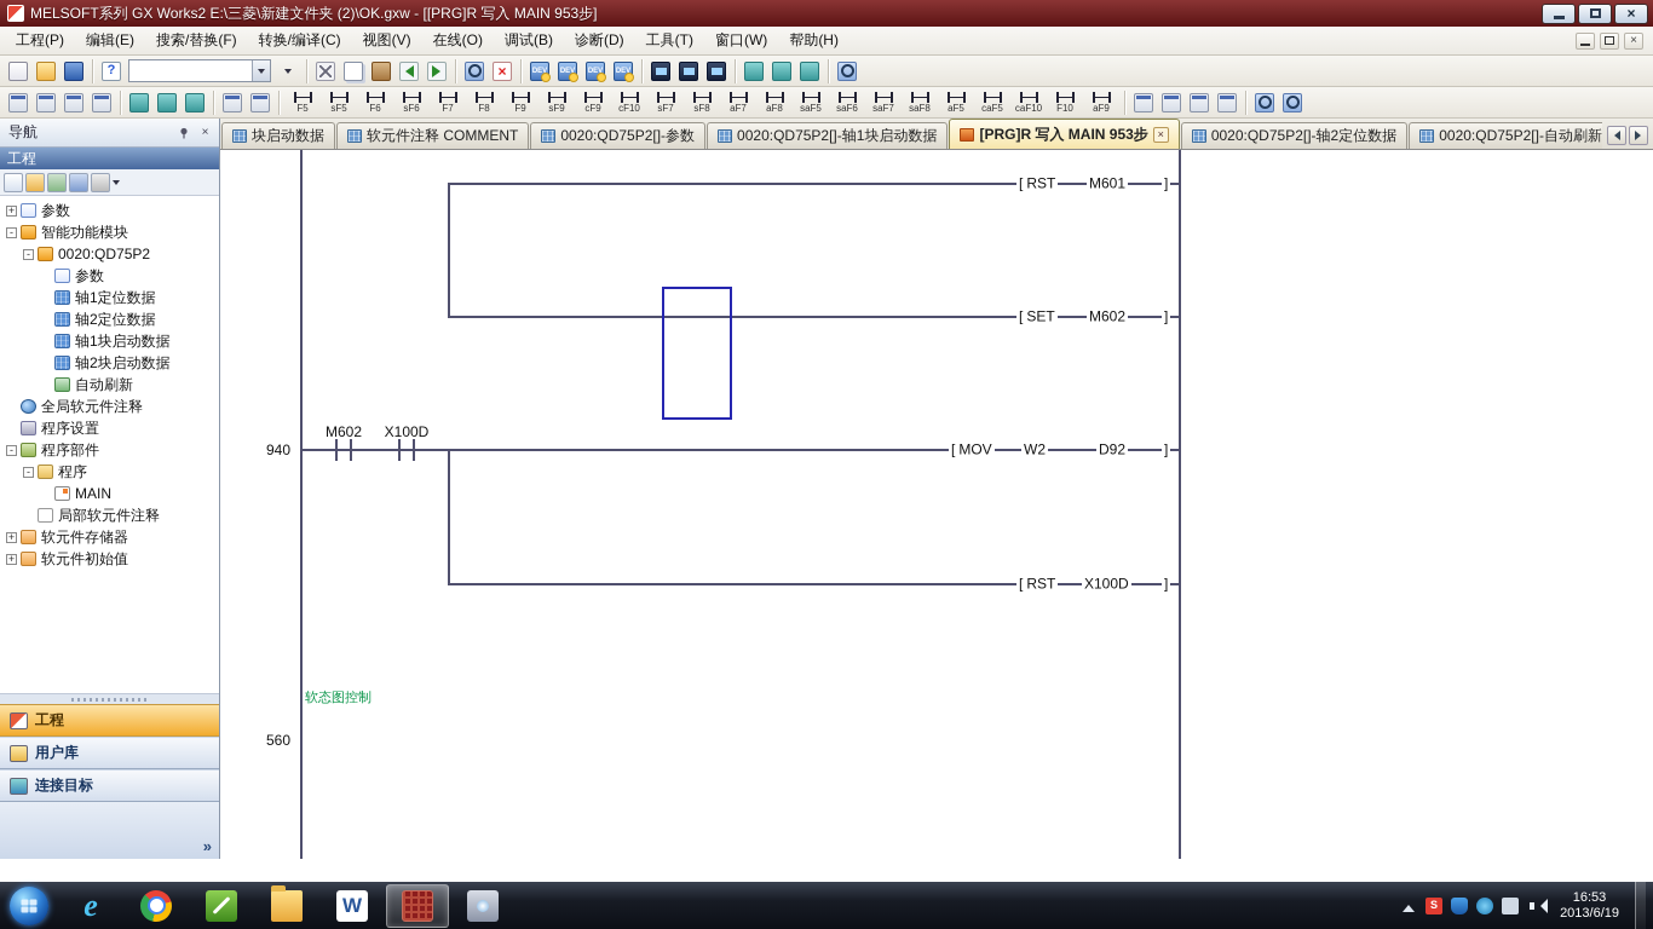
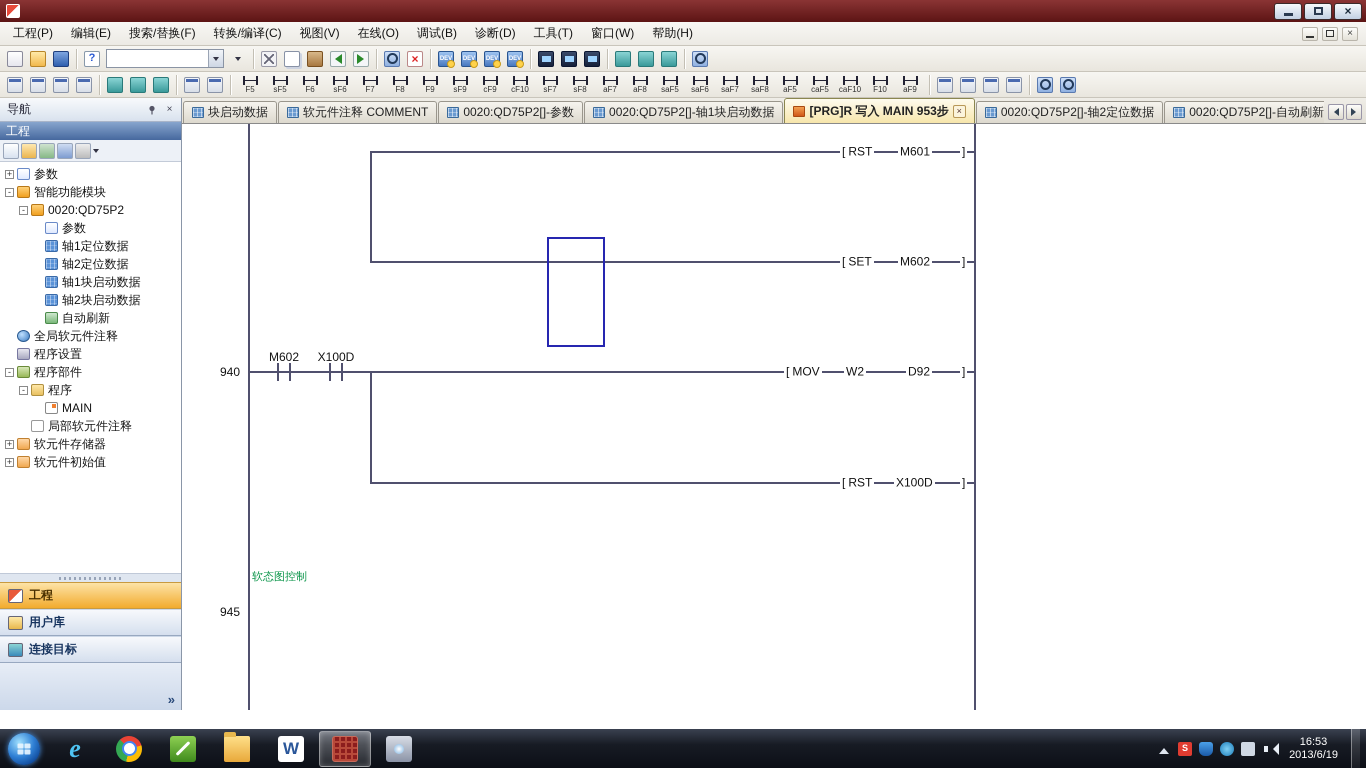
- MELSOFT系列 GX Works2 E:\三菱\新建文件夹 (2)\OK.gxw - [[PRG]R 写入 MAIN 953步]
  ×
  工程(P)
  编辑(E)
  搜索/替换(F)
  转换/编译(C)
  视图(V)
  在线(O)
  调试(B)
  诊断(D)
  工具(T)
  窗口(W)
  帮助(H)
  ×
  ?
  ×
  F5
  sF5
  F6
  sF6
  F7
  F8
  F9
  sF9
  cF9
  cF10
  sF7
  sF8
  aF7
  aF8
  saF5
  saF6
  saF7
  saF8
  aF5
  caF5
  caF10
  F10
  aF9
  导航
  ×
  工程
  参数
  智能功能模块
  0020:QD75P2
  参数
  轴1定位数据
  轴2定位数据
  轴1块启动数据
  轴2块启动数据
  自动刷新
  全局软元件注释
  程序设置
  程序部件
  程序
  MAIN
  局部软元件注释
  软元件存储器
  软元件初始值
  工程
  用户库
  连接目标
  »
  块启动数据
  软元件注释 COMMENT
  0020:QD75P2[]-参数
  0020:QD75P2[]-轴1块启动数据
  [PRG]R 写入 MAIN 953步
  0020:QD75P2[]-轴2定位数据
  0020:QD75P2[]-自动刷新
  RST
  M601
  SET
  M602
  940
  M602
  X100D
  MOV
  W2
  D92
  RST
  X100D
  软态图控制
- 560
+ 945
  16:53
  2013/6/19
